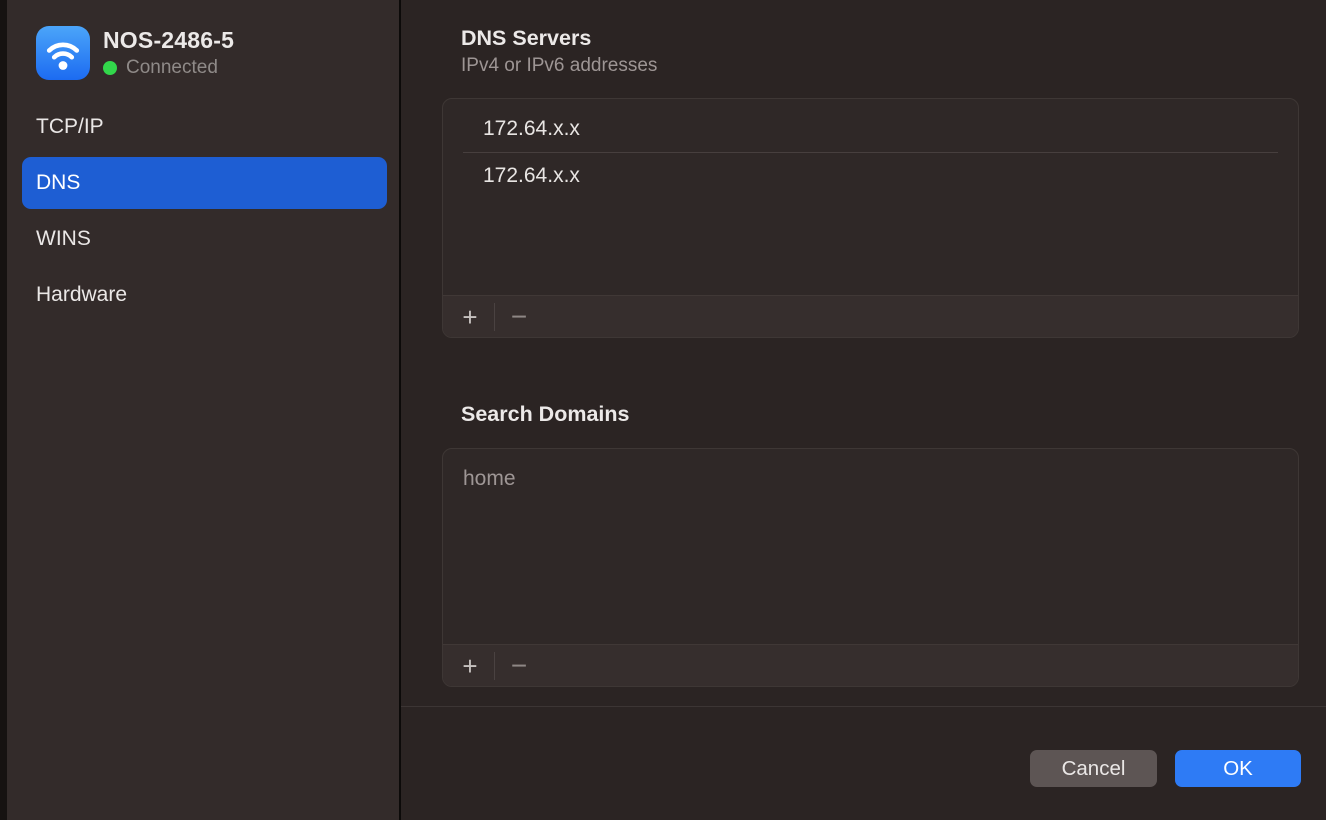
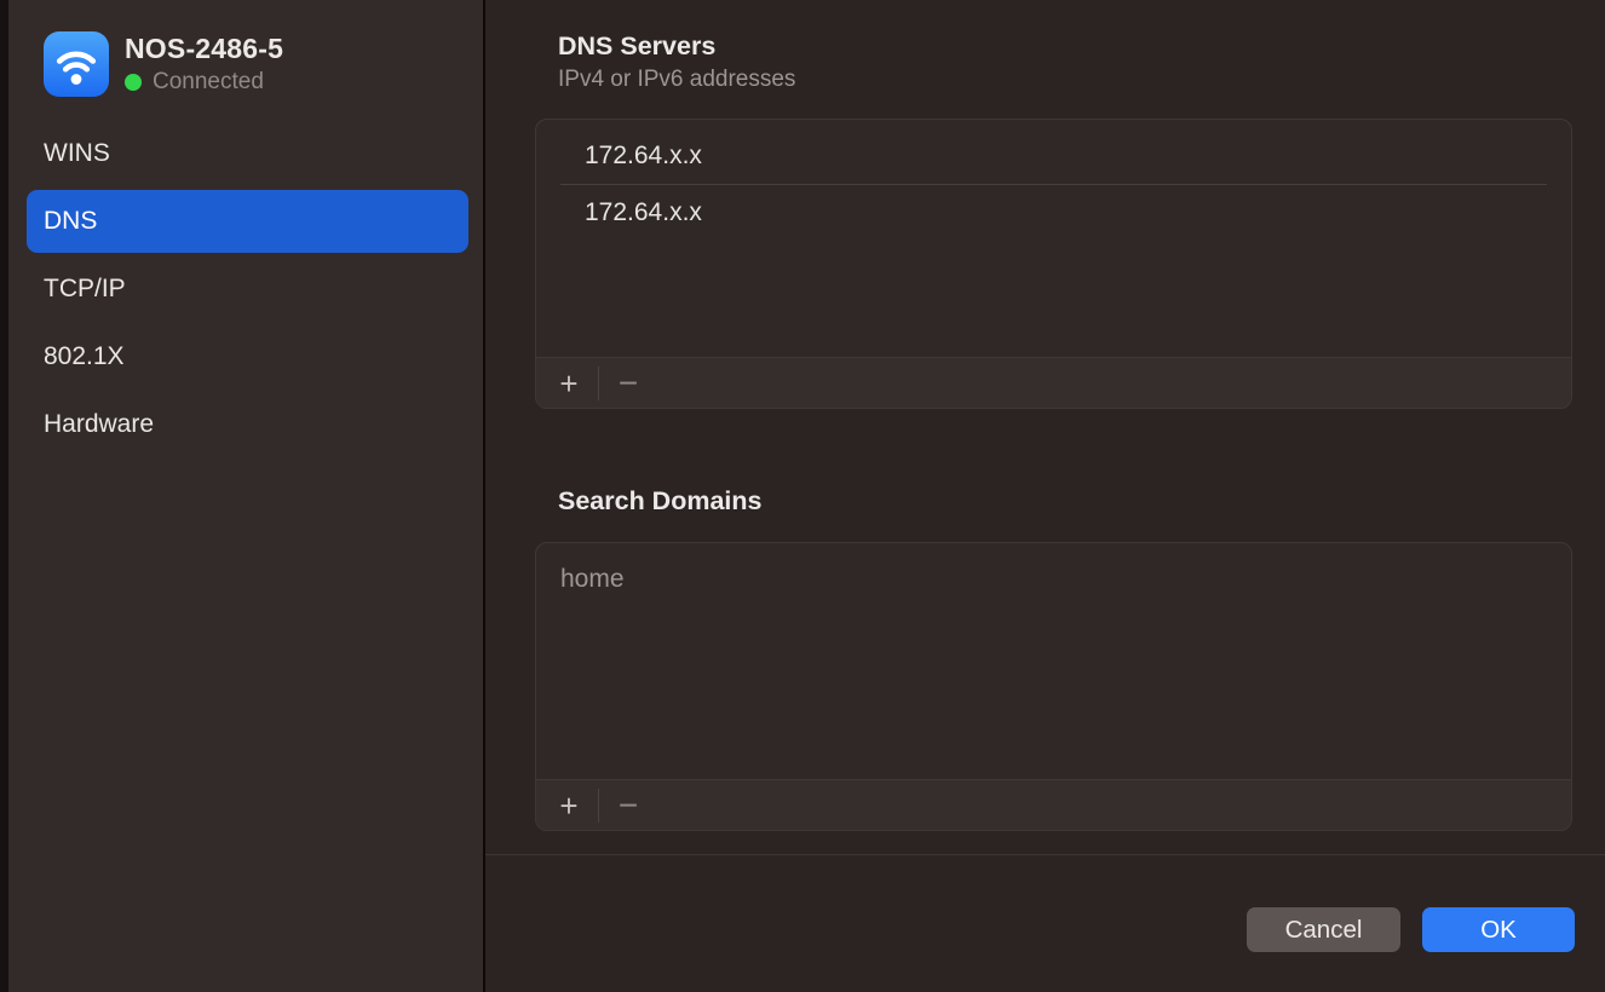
  NOS-2486-5
  Connected
- TCP/IP
+ WINS
  DNS
- WINS
+ TCP/IP
+ 802.1X
  Hardware
  DNS Servers
  IPv4 or IPv6 addresses
  172.64.x.x
  172.64.x.x
  +
  −
  Search Domains
  home
  +
  −
  Cancel
  OK
